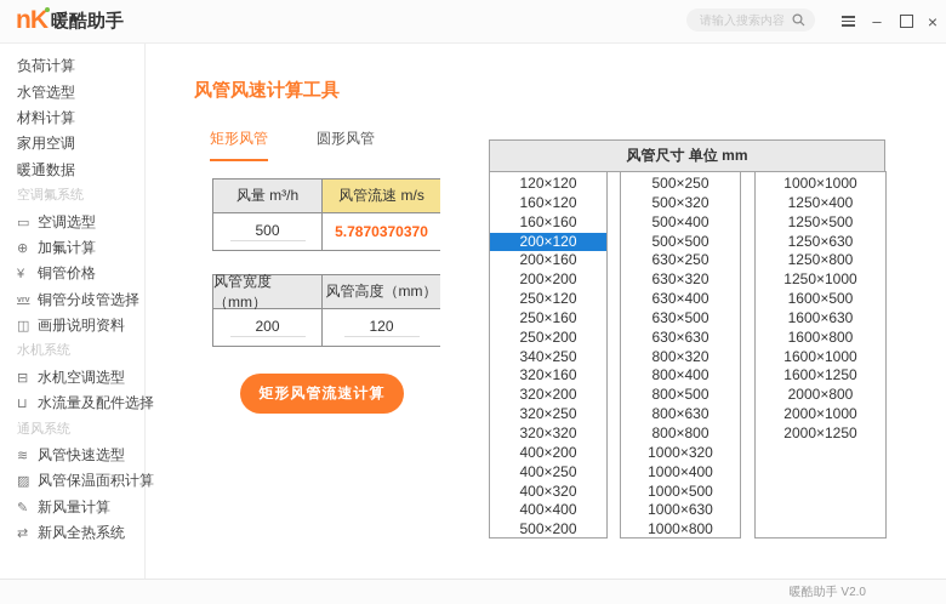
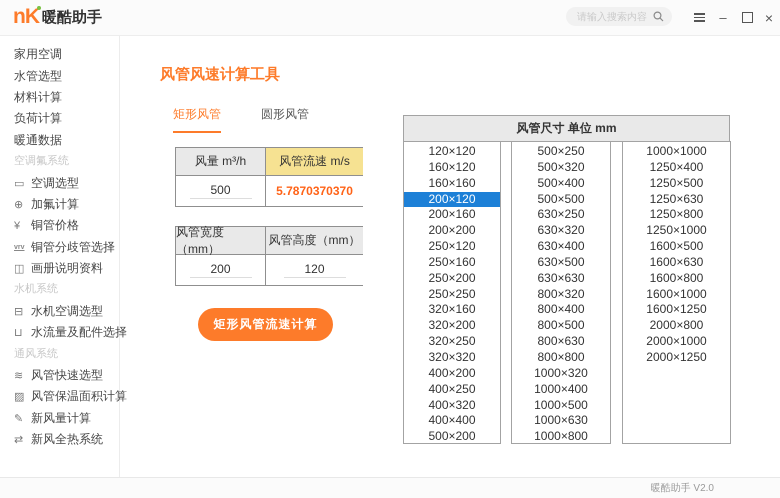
  nK
  暖酷助手
  请输入搜索内容
  –
  ×
- 负荷计算
+ 家用空调
  水管选型
  材料计算
- 家用空调
+ 负荷计算
  暖通数据
  空调氟系统
  ▭
  空调选型
  ⊕
  加氟计算
  ¥
  铜管价格
  铜管分歧管选择
  ◫
  画册说明资料
  水机系统
  ⊟
  水机空调选型
  ⊔
  水流量及配件选择
  通风系统
  ≋
  风管快速选型
  ▨
  风管保温面积计算
  ✎
  新风量计算
  ⇄
  新风全热系统
  风管风速计算工具
  矩形风管
  圆形风管
  风量 m³/h
  风管流速 m/s
  500
  5.7870370370
  风管宽度（mm）
  风管高度（mm）
  200
  120
  矩形风管流速计算
  风管尺寸 单位 mm
  120×120
  160×120
  160×160
  200×120
  200×160
  200×200
  250×120
  250×160
  250×200
- 340×250
+ 250×250
  320×160
  320×200
  320×250
  320×320
  400×200
  400×250
  400×320
  400×400
  500×200
  500×250
  500×320
  500×400
  500×500
  630×250
  630×320
  630×400
  630×500
  630×630
  800×320
  800×400
  800×500
  800×630
  800×800
  1000×320
  1000×400
  1000×500
  1000×630
  1000×800
  1000×1000
  1250×400
  1250×500
  1250×630
  1250×800
  1250×1000
  1600×500
  1600×630
  1600×800
  1600×1000
  1600×1250
  2000×800
  2000×1000
  2000×1250
  暖酷助手 V2.0
